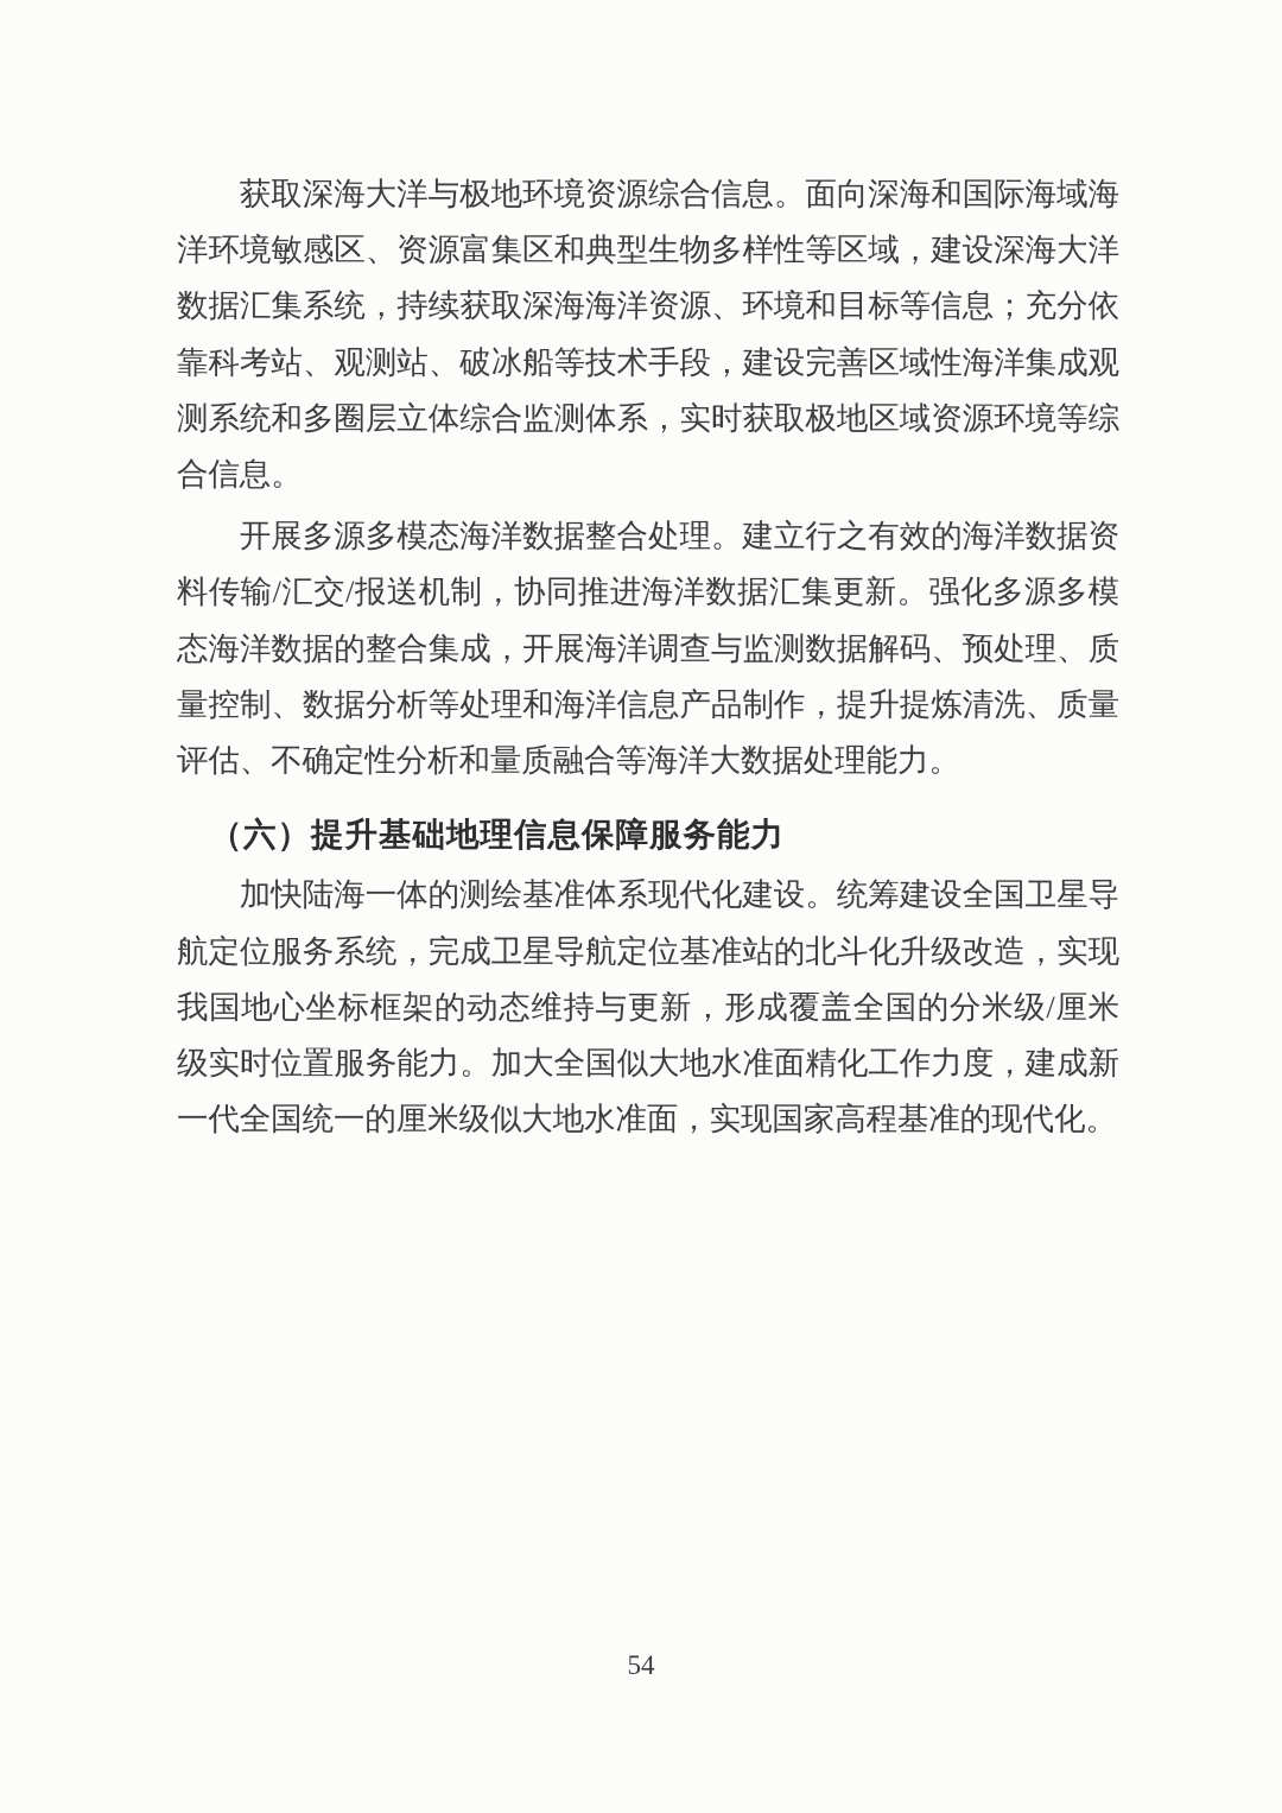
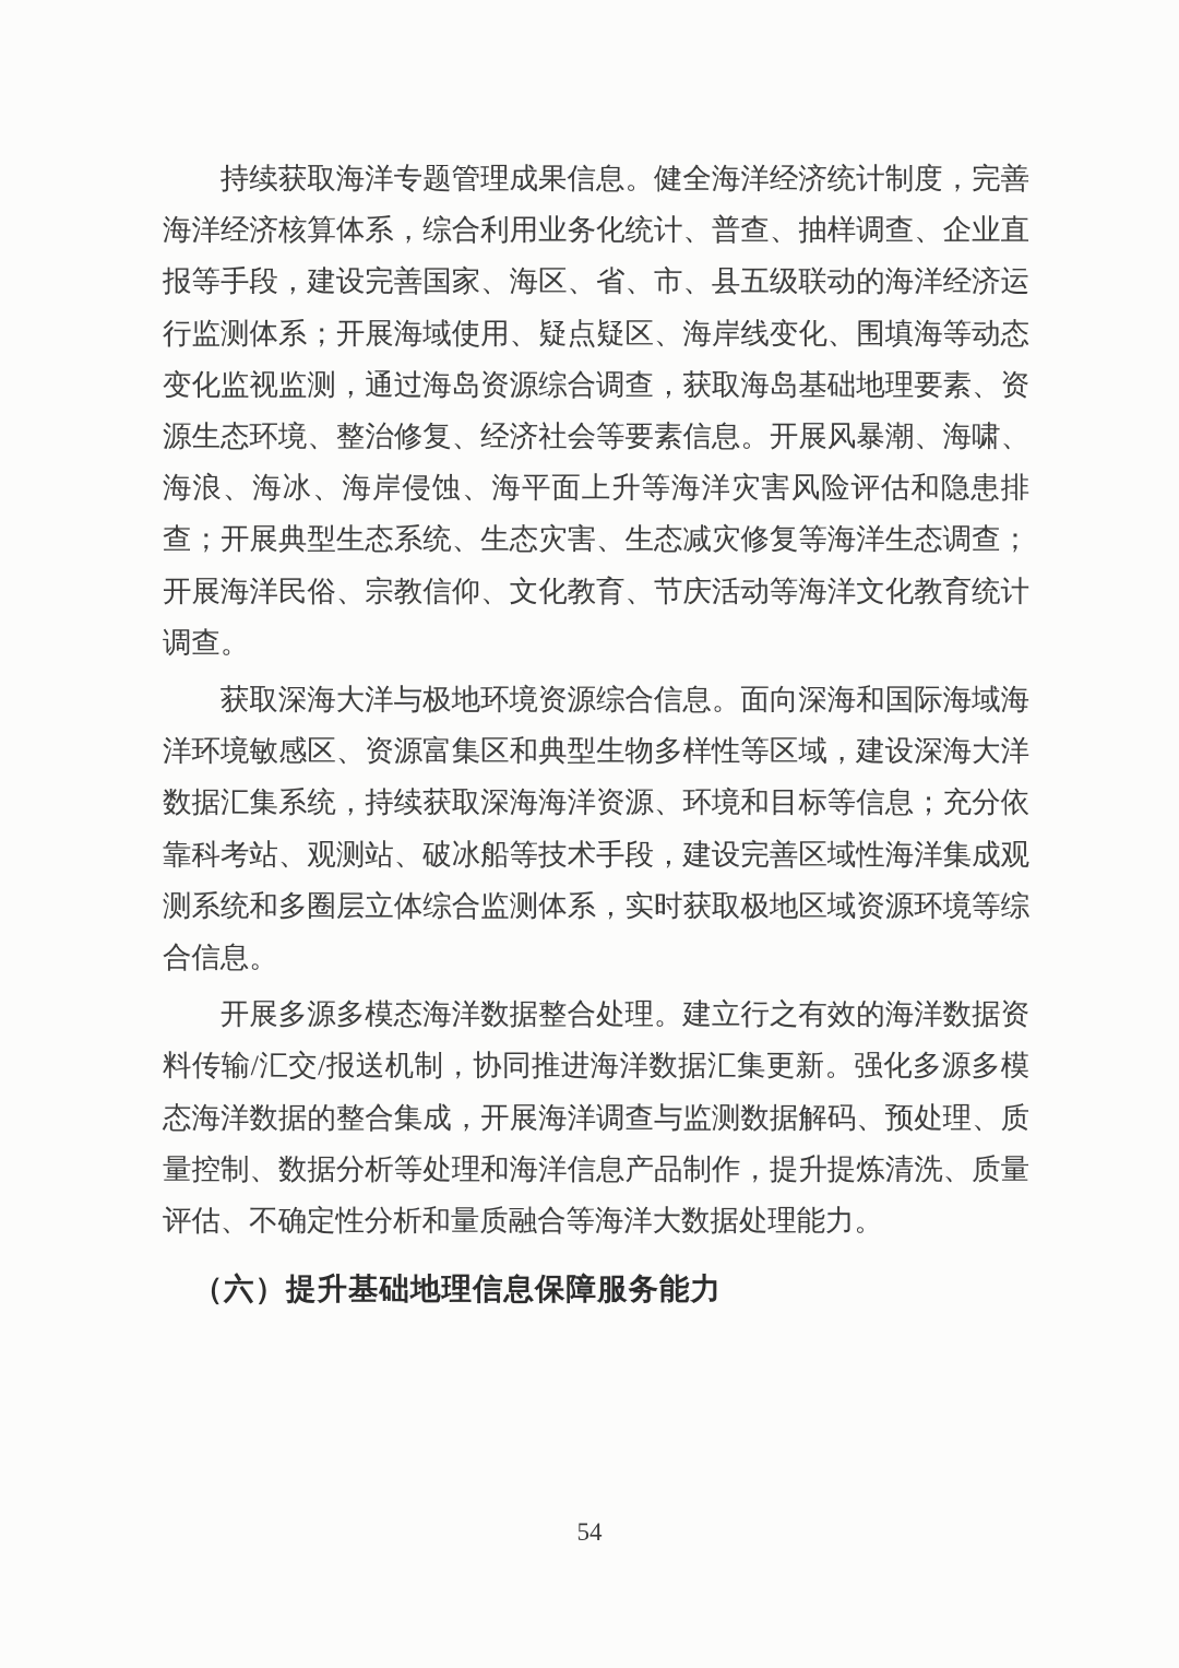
+ 持续获取海洋专题管理成果信息。健全海洋经济统计制度，完善海洋经济核算体系，综合利用业务化统计、普查、抽样调查、企业直报等手段，建设完善国家、海区、省、市、县五级联动的海洋经济运行监测体系；开展海域使用、疑点疑区、海岸线变化、围填海等动态变化监视监测，通过海岛资源综合调查，获取海岛基础地理要素、资源生态环境、整治修复、经济社会等要素信息。开展风暴潮、海啸、海浪、海冰、海岸侵蚀、海平面上升等海洋灾害风险评估和隐患排查；开展典型生态系统、生态灾害、生态减灾修复等海洋生态调查；开展海洋民俗、宗教信仰、文化教育、节庆活动等海洋文化教育统计调查。
  获取深海大洋与极地环境资源综合信息。面向深海和国际海域海洋环境敏感区、资源富集区和典型生物多样性等区域，建设深海大洋数据汇集系统，持续获取深海海洋资源、环境和目标等信息；充分依靠科考站、观测站、破冰船等技术手段，建设完善区域性海洋集成观测系统和多圈层立体综合监测体系，实时获取极地区域资源环境等综合信息。
  开展多源多模态海洋数据整合处理。建立行之有效的海洋数据资料传输/汇交/报送机制，协同推进海洋数据汇集更新。强化多源多模态海洋数据的整合集成，开展海洋调查与监测数据解码、预处理、质量控制、数据分析等处理和海洋信息产品制作，提升提炼清洗、质量评估、不确定性分析和量质融合等海洋大数据处理能力。
  （六）提升基础地理信息保障服务能力
- 加快陆海一体的测绘基准体系现代化建设。统筹建设全国卫星导航定位服务系统，完成卫星导航定位基准站的北斗化升级改造，实现我国地心坐标框架的动态维持与更新，形成覆盖全国的分米级/厘米级实时位置服务能力。加大全国似大地水准面精化工作力度，建成新一代全国统一的厘米级似大地水准面，实现国家高程基准的现代化。
  54
